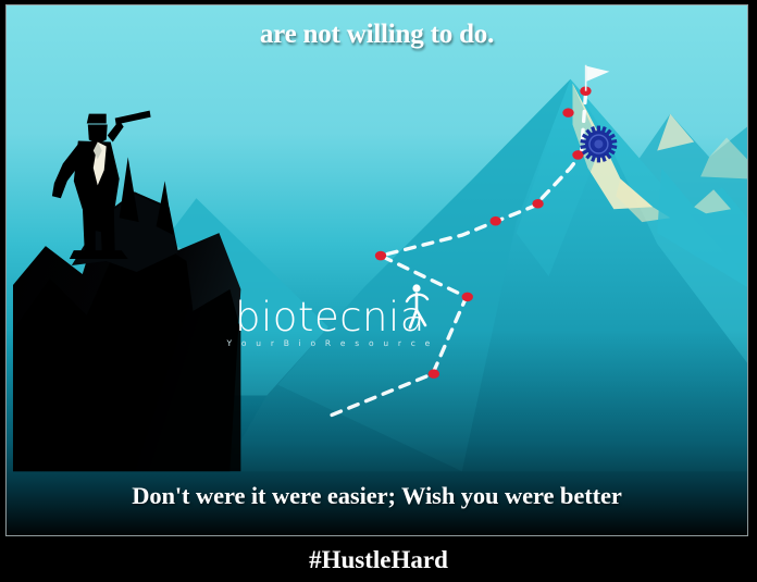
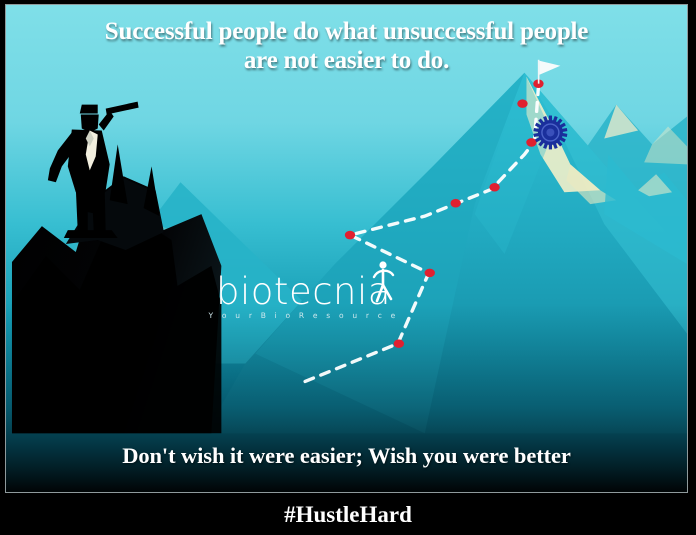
+ Successful people do what unsuccessful people
- are not willing to do.
+ are not easier to do.
  biotecni
  Y o u r B i o R e s o u r c e
- Don't were it were easier; Wish you were better
+ Don't wish it were easier; Wish you were better
  #HustleHard
